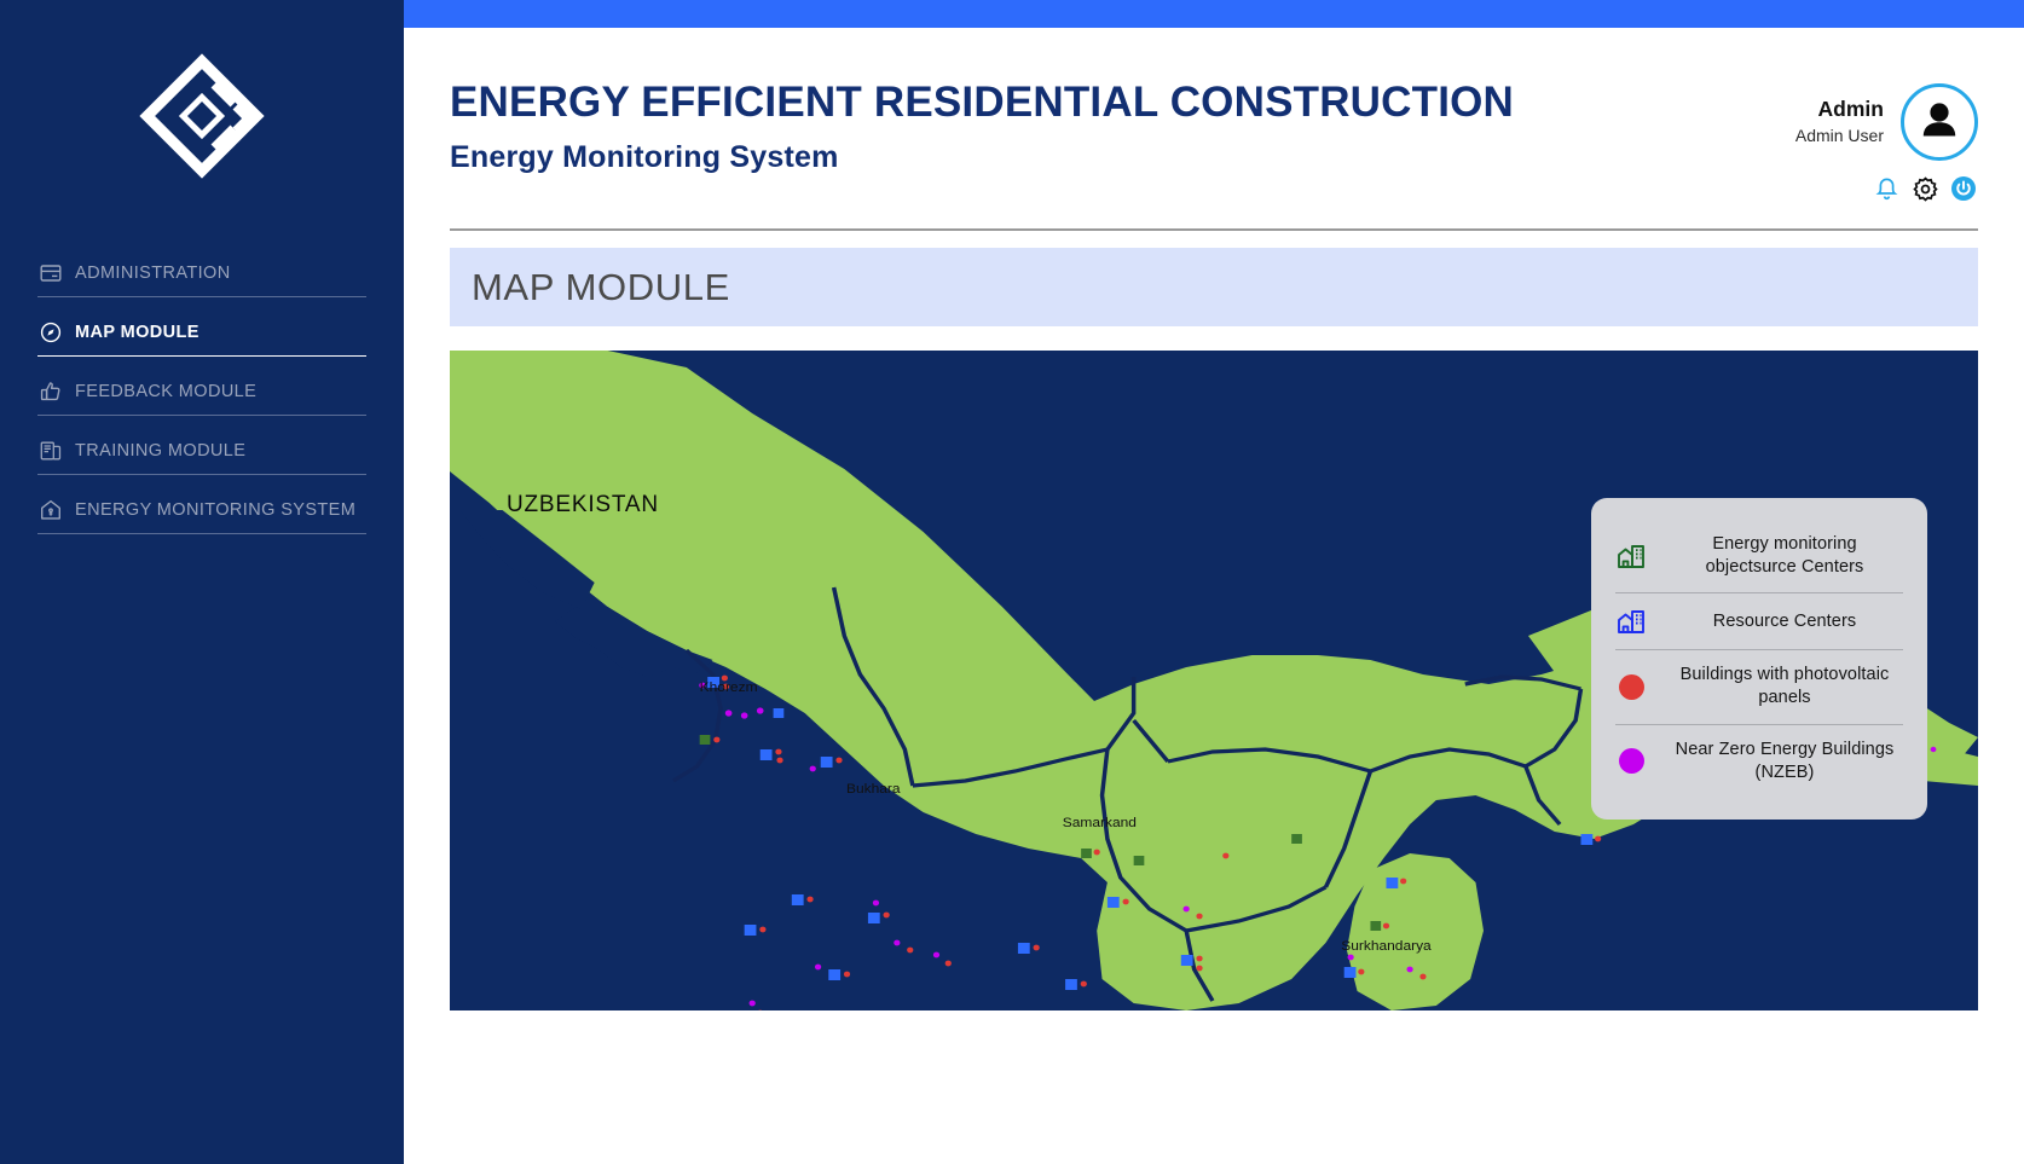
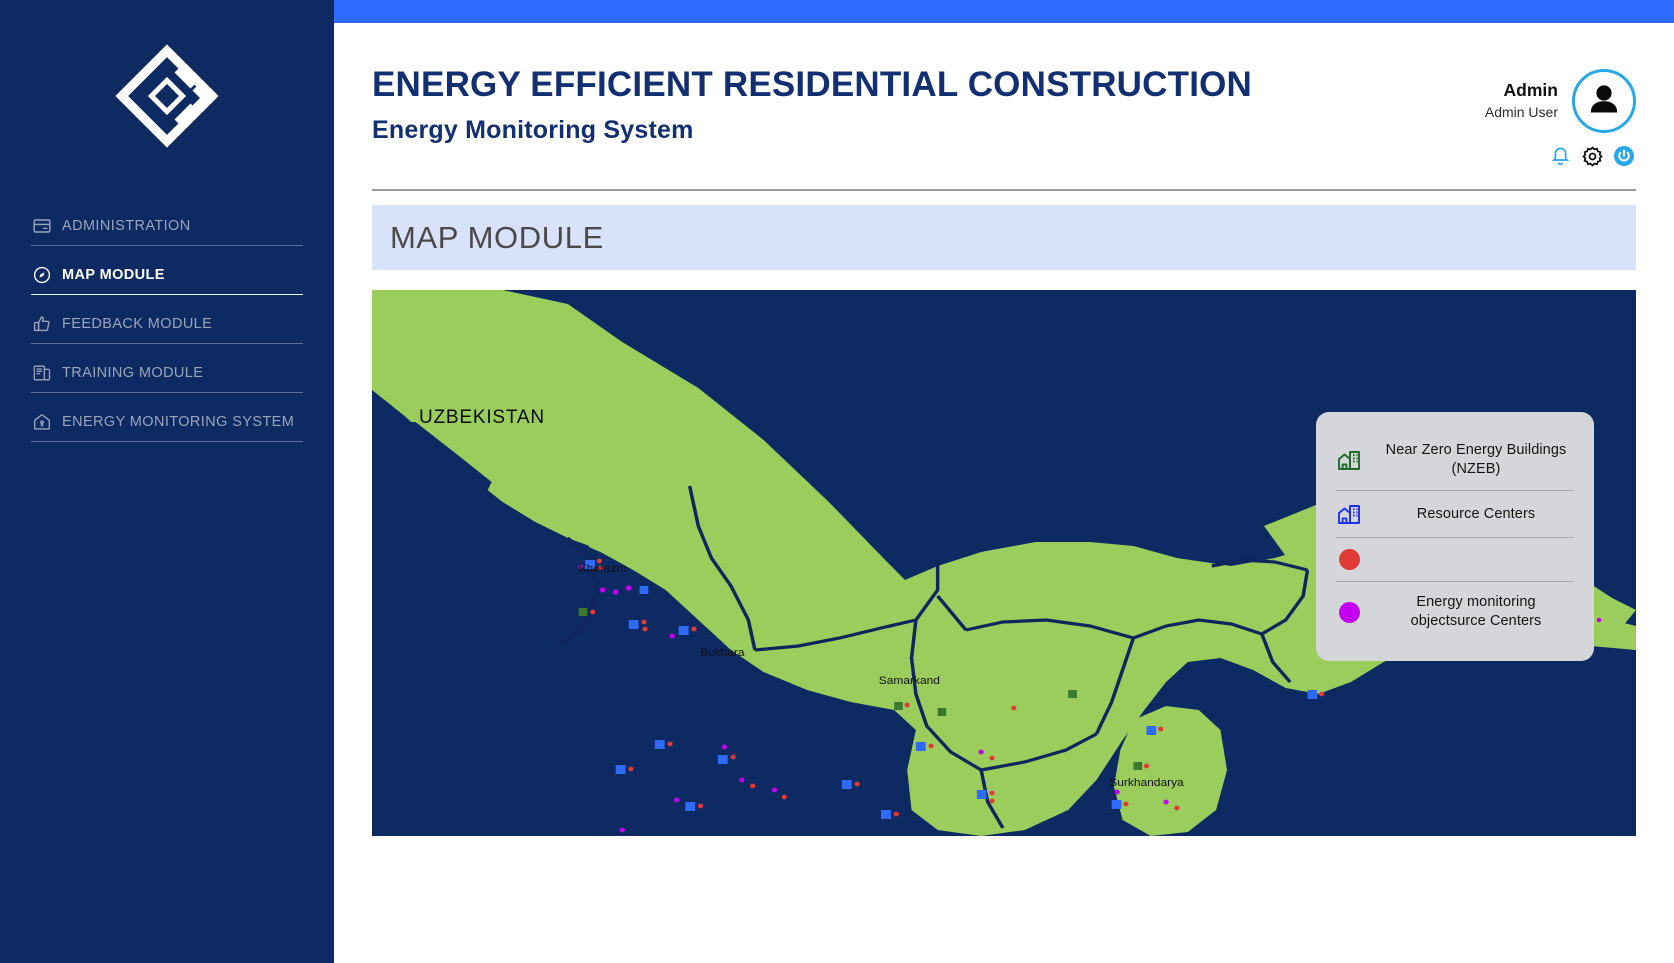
  ADMINISTRATION
  MAP MODULE
  FEEDBACK MODULE
  TRAINING MODULE
  ENERGY MONITORING SYSTEM
  ENERGY EFFICIENT RESIDENTIAL CONSTRUCTION
  Energy Monitoring System
  Admin
  Admin User
  MAP MODULE
  Khorezm
  Bukhara
  Samarkand
  Surkhandarya
  UZBEKISTAN
- Energy monitoring objectsurce Centers
+ Near Zero Energy Buildings (NZEB)
  Resource Centers
- Buildings with photovoltaic panels
- Near Zero Energy Buildings (NZEB)
+ Energy monitoring objectsurce Centers
